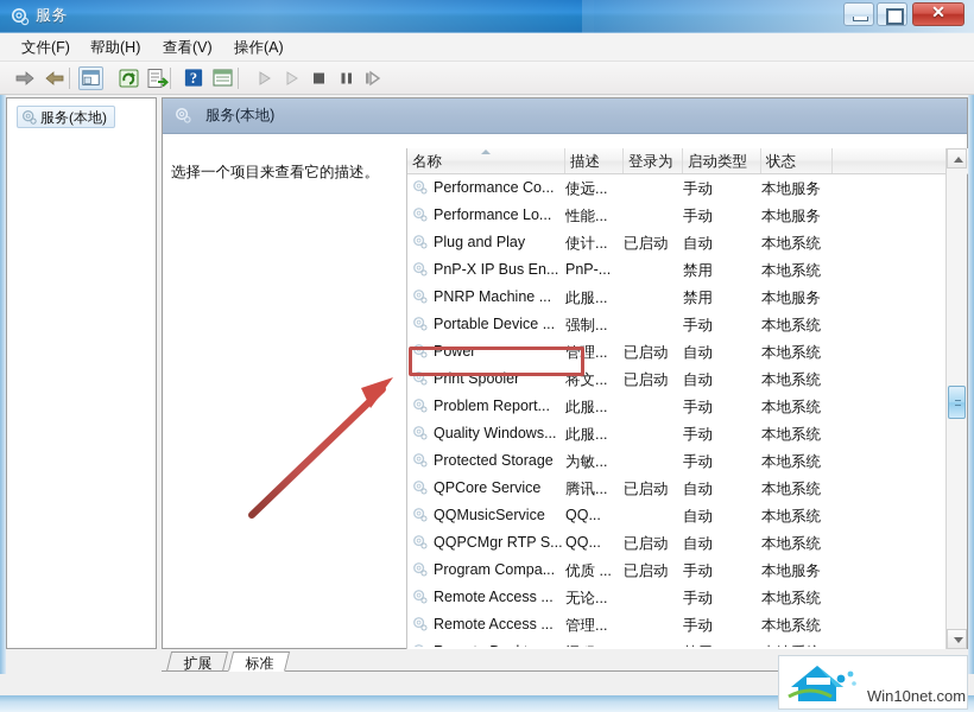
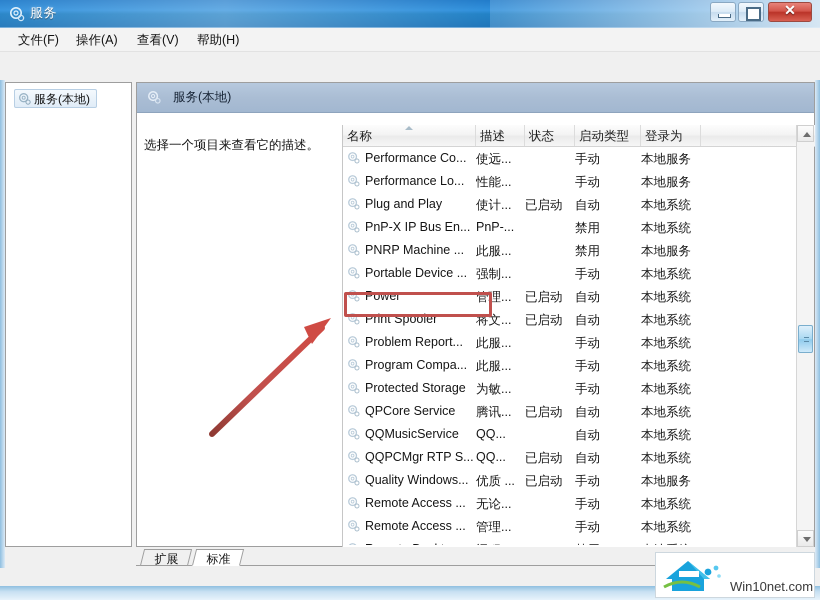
  服务
  ✕
  文件(F)
- 帮助(H)
+ 操作(A)
  查看(V)
- 操作(A)
+ 帮助(H)
- ?
  服务(本地)
  服务(本地)
  选择一个项目来查看它的描述。
  名称
  描述
- 登录为
+ 状态
  启动类型
- 状态
+ 登录为
  Performance Co...
  使远...
  手动
  本地服务
  Performance Lo...
  性能...
  手动
  本地服务
  Plug and Play
  使计...
  已启动
  自动
  本地系统
  PnP-X IP Bus En...
  PnP-...
  禁用
  本地系统
  PNRP Machine ...
  此服...
  禁用
  本地服务
  Portable Device ...
  强制...
  手动
  本地系统
  Power
  管理...
  已启动
  自动
  本地系统
  Print Spooler
  将文...
  已启动
  自动
  本地系统
  Problem Report...
  此服...
  手动
  本地系统
- Quality Windows...
+ Program Compa...
  此服...
  手动
  本地系统
  Protected Storage
  为敏...
  手动
  本地系统
  QPCore Service
  腾讯...
  已启动
  自动
  本地系统
  QQMusicService
  QQ...
  自动
  本地系统
  QQPCMgr RTP S...
  QQ...
  已启动
  自动
  本地系统
- Program Compa...
+ Quality Windows...
  优质 ...
  已启动
  手动
  本地服务
  Remote Access ...
  无论...
  手动
  本地系统
  Remote Access ...
  管理...
  手动
  本地系统
  Win10net.com
